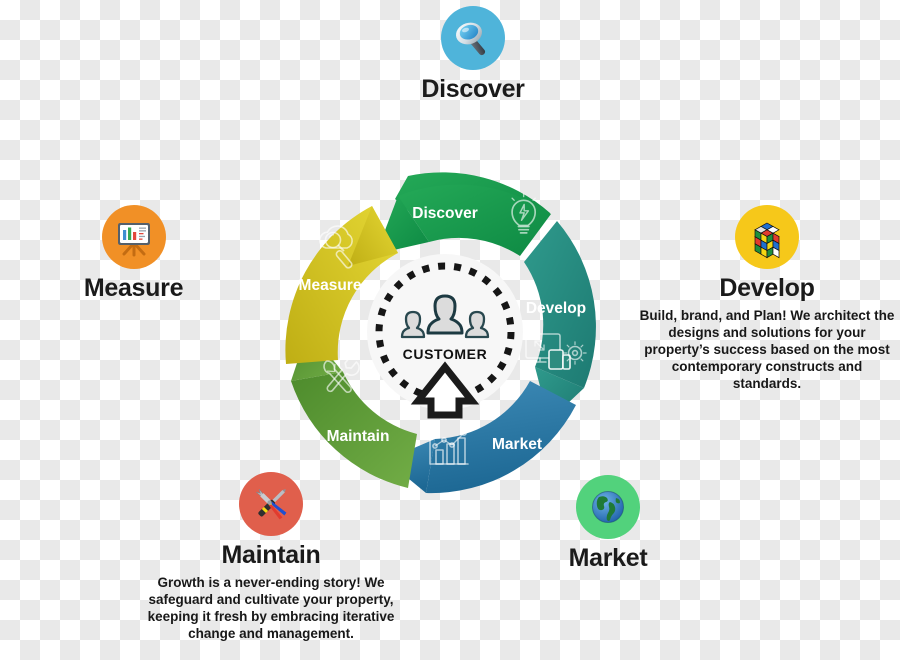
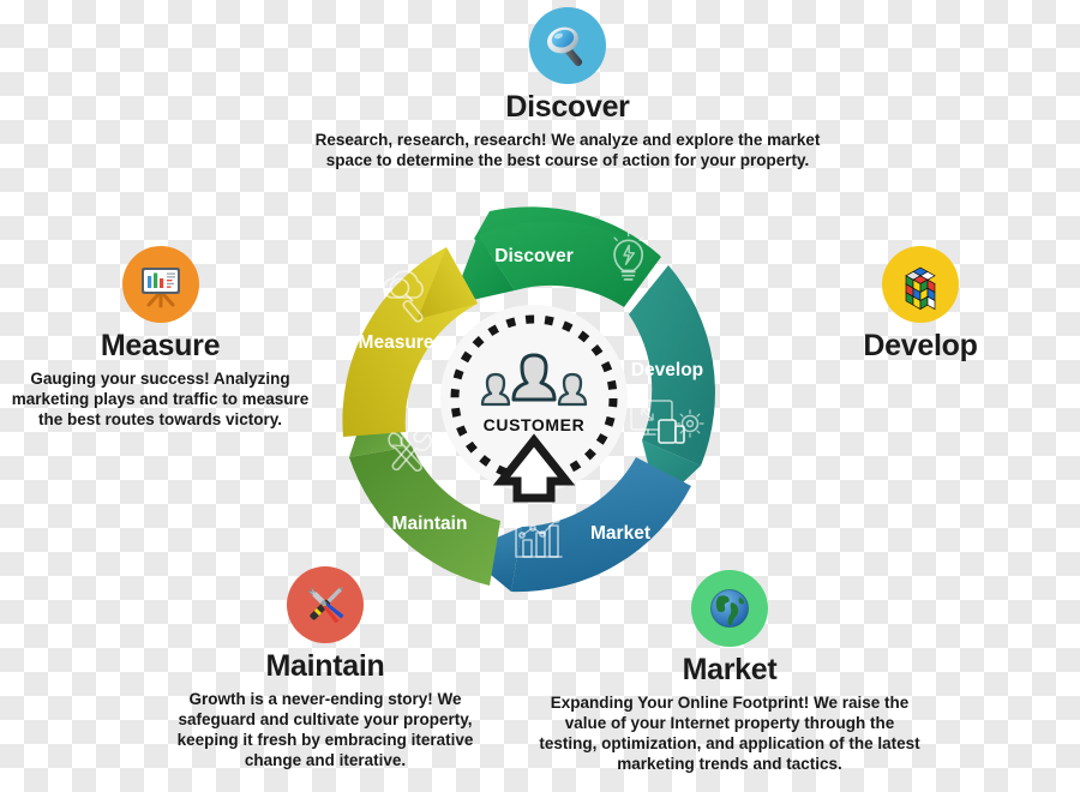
  Discover
+ Research, research, research! We analyze and explore the market space to determine the best course of action for your property.
  Measure
+ Gauging your success! Analyzing marketing plays and traffic to measure the best routes towards victory.
  Develop
- Build, brand, and Plan! We architect the designs and solutions for your property’s success based on the most contemporary constructs and standards.
  Maintain
- Growth is a never-ending story! We safeguard and cultivate your property, keeping it fresh by embracing iterative change and management.
+ Growth is a never-ending story! We safeguard and cultivate your property, keeping it fresh by embracing iterative change and iterative.
  Market
+ Expanding Your Online Footprint! We raise the value of your Internet property through the testing, optimization, and application of the latest marketing trends and tactics.
  Discover
  Develop
  Market
  Maintain
  Measure
  CUSTOMER
